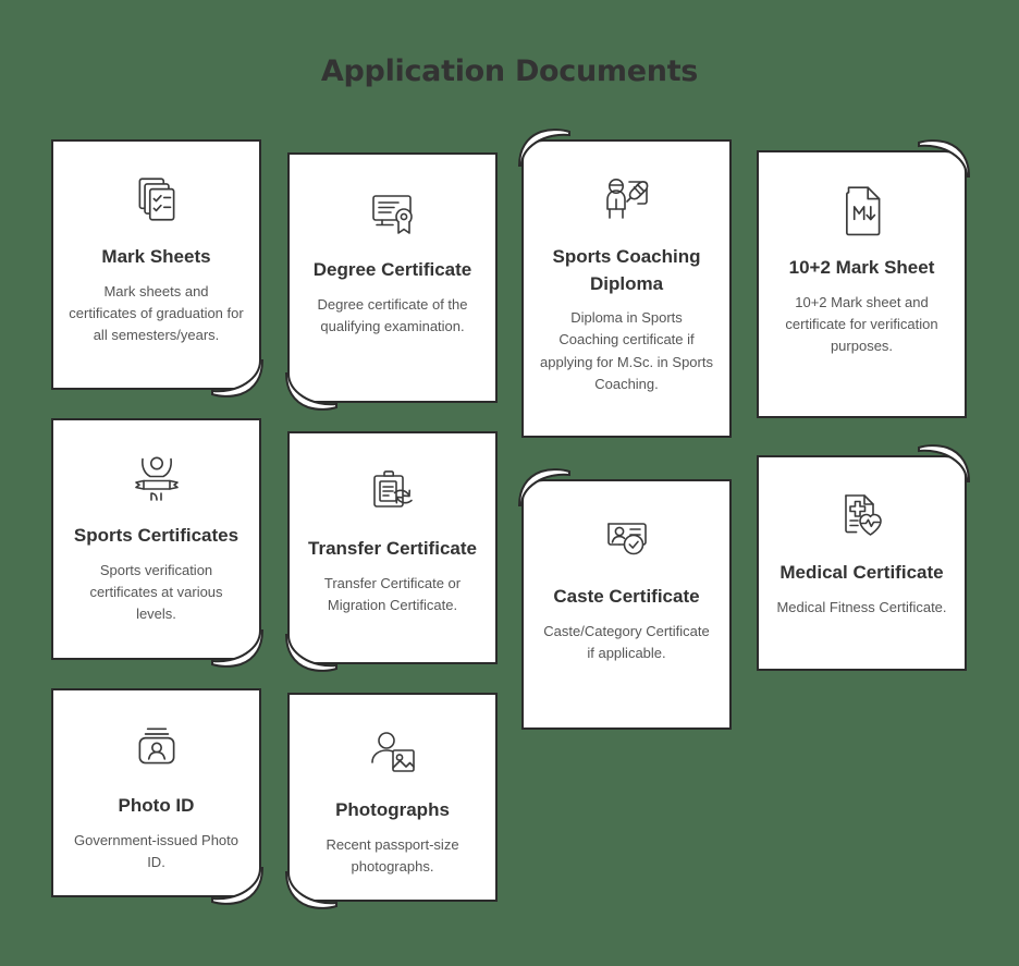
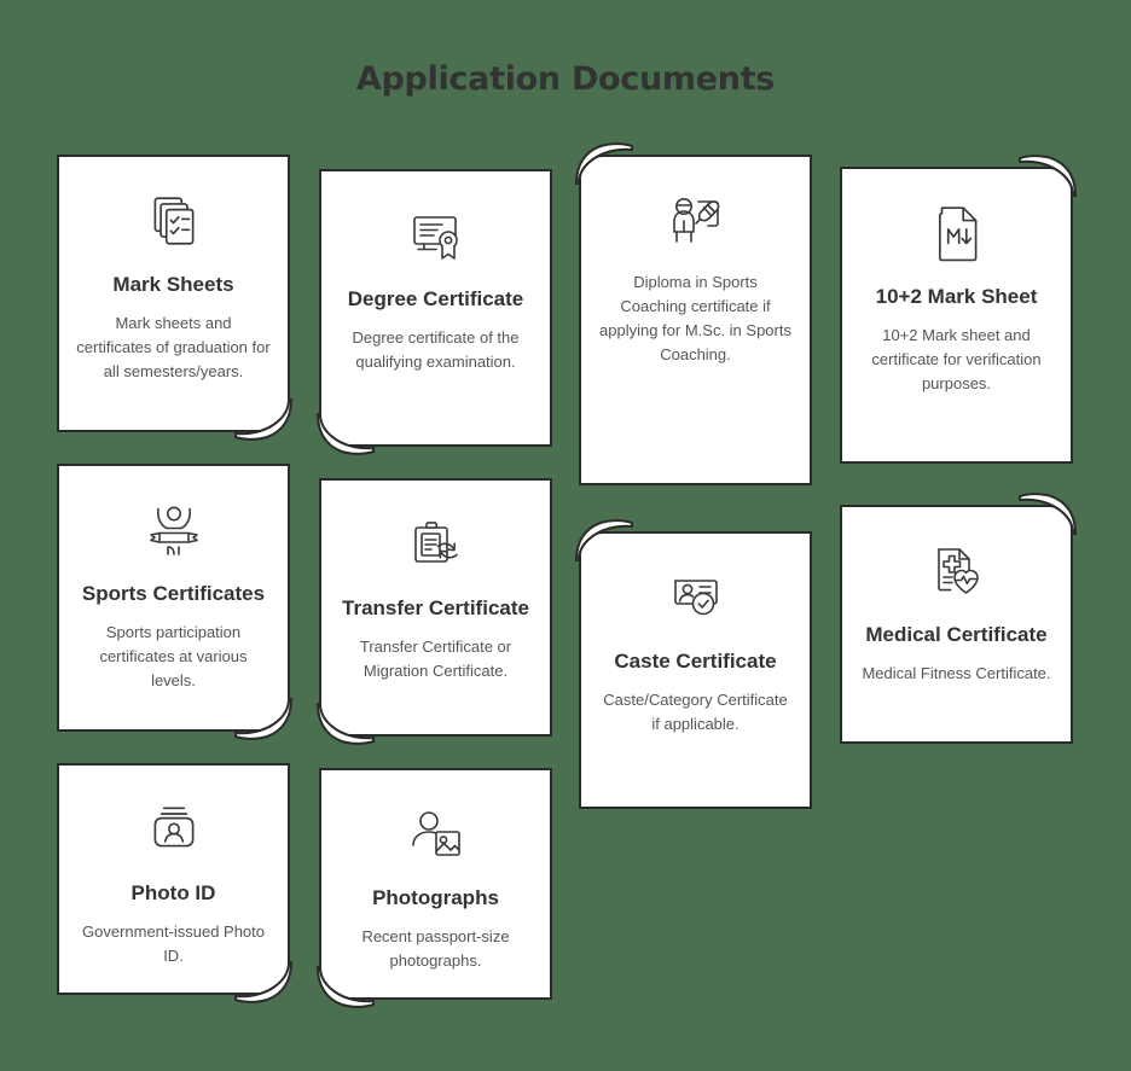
  Application Documents
  Mark Sheets
  Mark sheets and certificates of graduation for all semesters/years.
  Sports Certificates
- Sports verification certificates at various levels.
+ Sports participation certificates at various levels.
  Photo ID
  Government-issued Photo ID.
  Degree Certificate
  Degree certificate of the qualifying examination.
  Transfer Certificate
  Transfer Certificate or Migration Certificate.
  Photographs
  Recent passport-size photographs.
- Sports Coaching Diploma
  Diploma in Sports Coaching certificate if applying for M.Sc. in Sports Coaching.
  Caste Certificate
  Caste/Category Certificate if applicable.
  10+2 Mark Sheet
  10+2 Mark sheet and certificate for verification purposes.
  Medical Certificate
  Medical Fitness Certificate.
